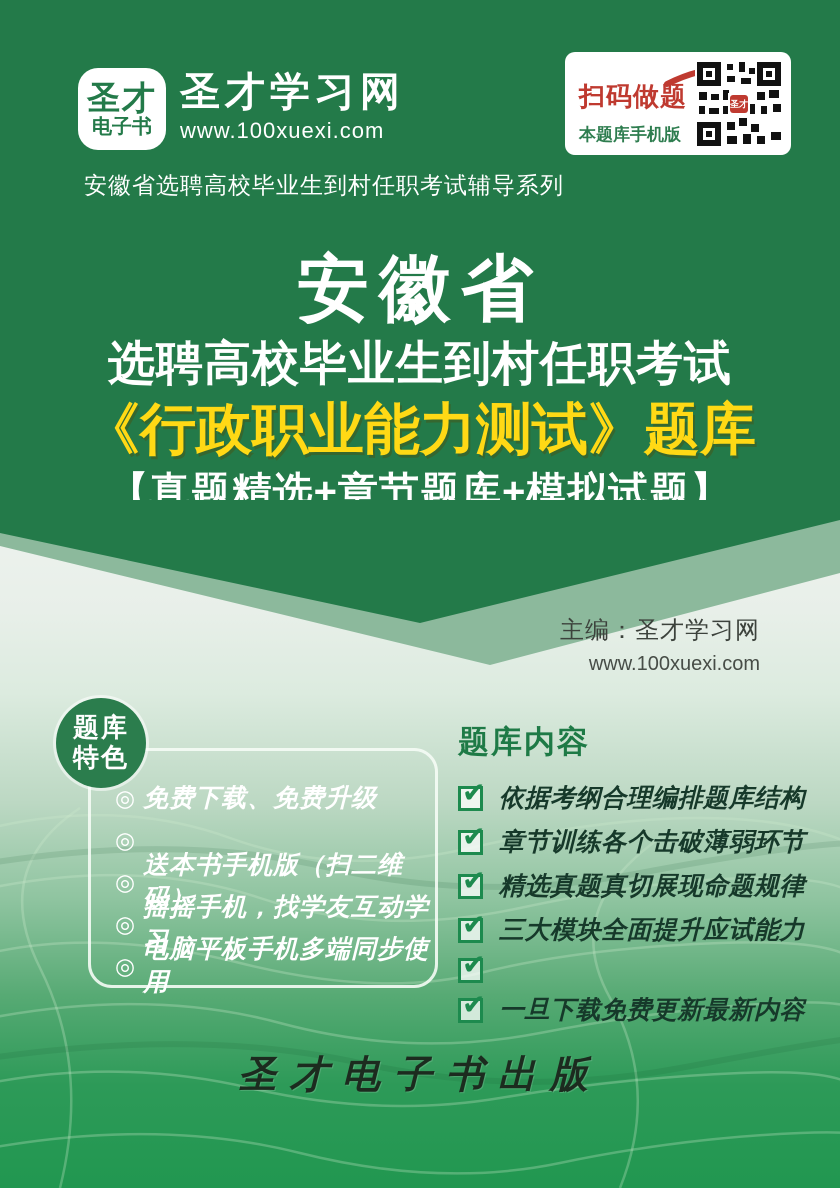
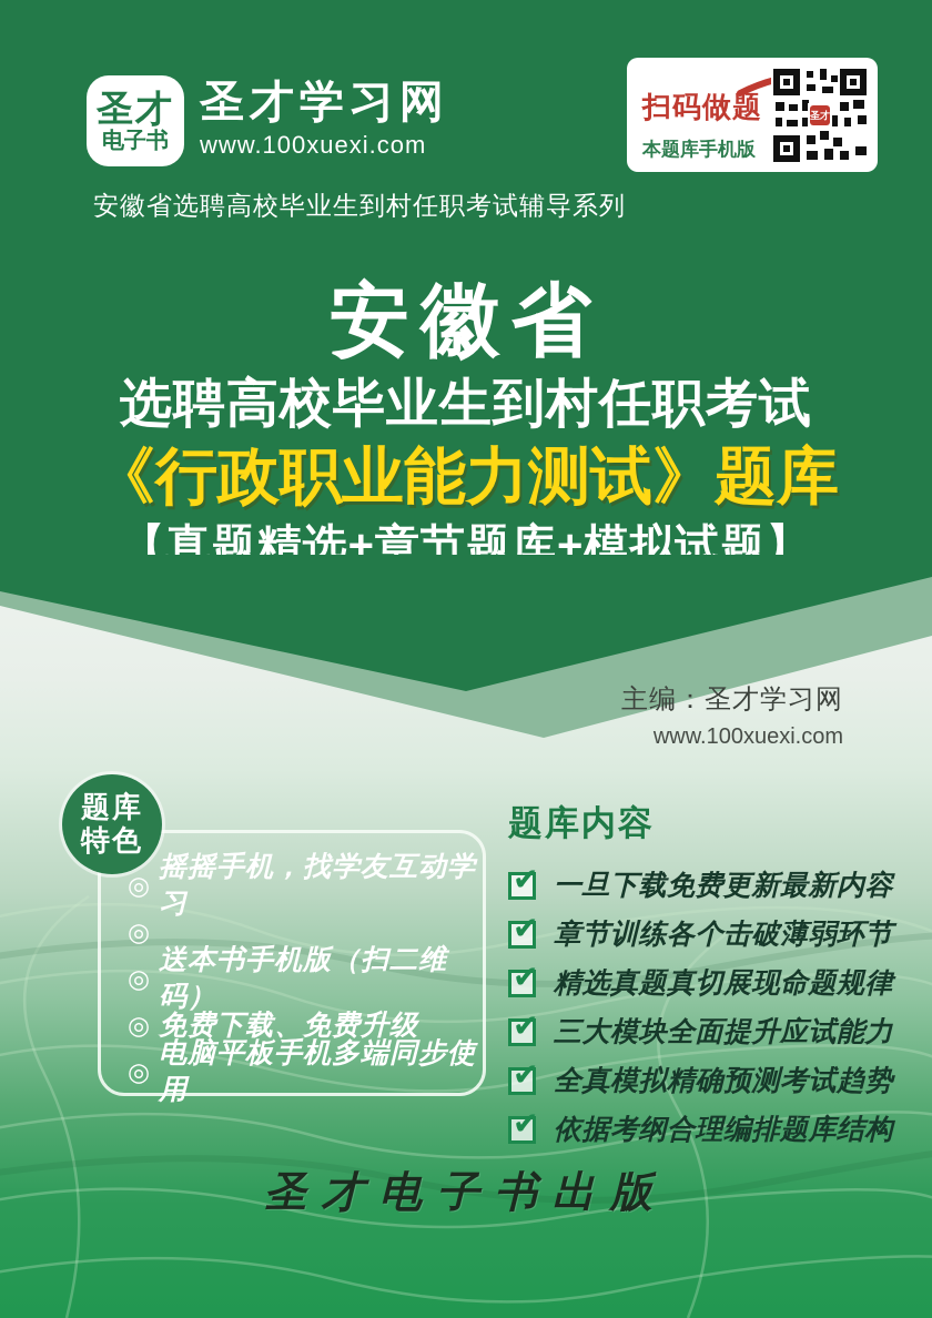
  圣才
  电子书
  圣才学习网
  www.100xuexi.com
  扫码做题
  本题库手机版
  圣才
  安徽省选聘高校毕业生到村任职考试辅导系列
  安徽省
  选聘高校毕业生到村任职考试
  《行政职业能力测试》题库
  【真题精选+章节题库+模拟试题】
  主编：圣才学习网
  www.100xuexi.com
  题库
  特色
  ◎
- 免费下载、免费升级
+ 摇摇手机，找学友互动学习
  ◎
  ◎
  送本书手机版（扫二维码）
  ◎
- 摇摇手机，找学友互动学习
+ 免费下载、免费升级
  ◎
  电脑平板手机多端同步使用
  题库内容
  ✔
- 依据考纲合理编排题库结构
+ 一旦下载免费更新最新内容
  ✔
  章节训练各个击破薄弱环节
  ✔
  精选真题真切展现命题规律
  ✔
  三大模块全面提升应试能力
  ✔
+ 全真模拟精确预测考试趋势
  ✔
- 一旦下载免费更新最新内容
+ 依据考纲合理编排题库结构
  圣才电子书出版
